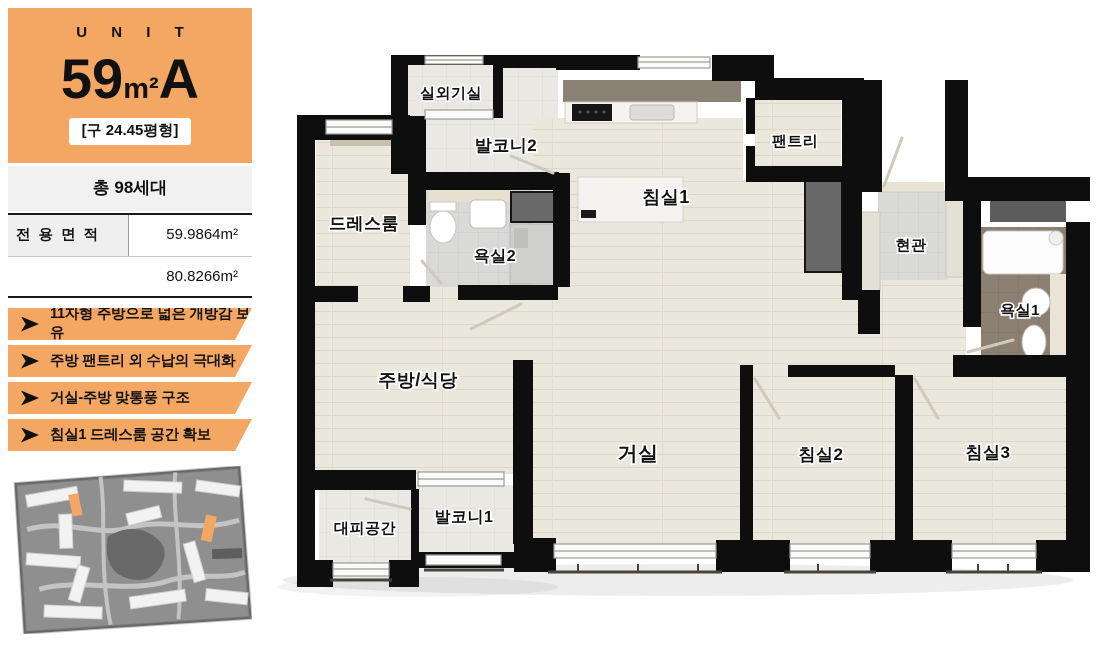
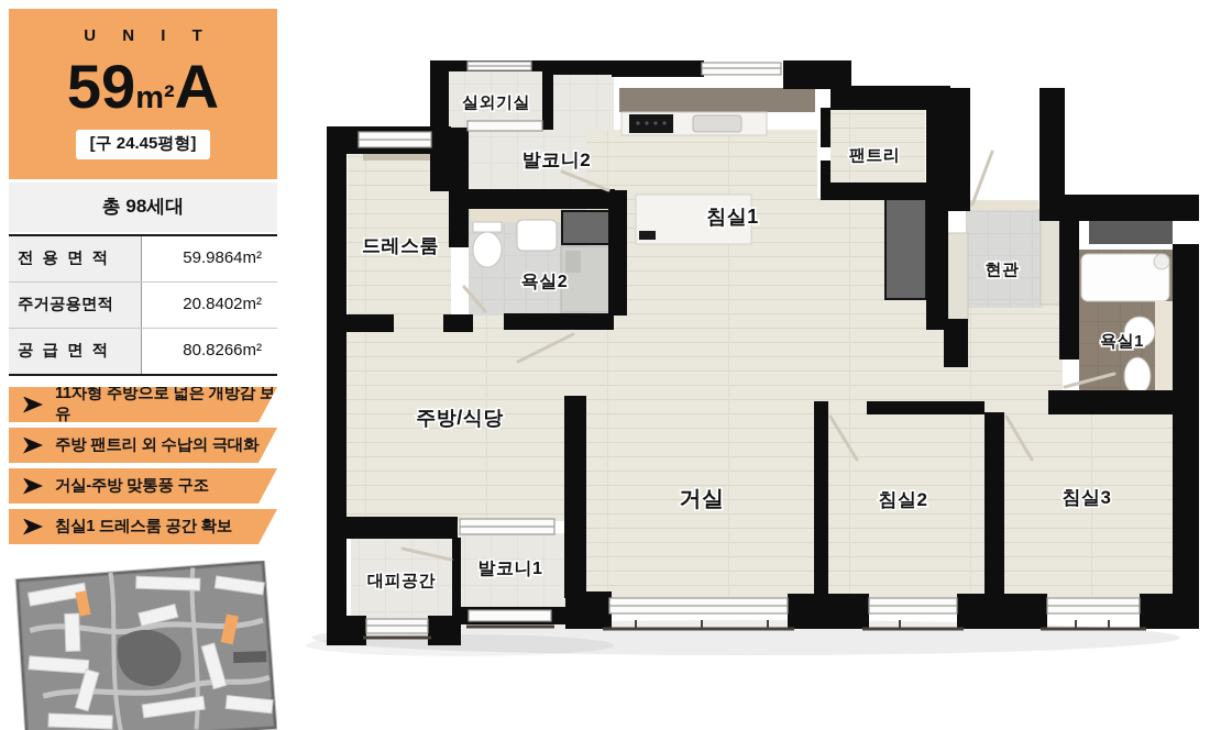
  U N I T
  59m²A
  [구 24.45평형]
  총 98세대
  전 용 면 적
  59.9864m²
+ 주거공용면적
+ 20.8402m²
+ 공 급 면 적
  80.8266m²
  11자형 주방으로 넓은 개방감 보유
  주방 팬트리 외 수납의 극대화
  거실-주방 맞통풍 구조
  침실1 드레스룸 공간 확보
  실외기실
  발코니2
  드레스룸
  욕실2
  침실1
  팬트리
  현관
  욕실1
  주방/식당
  거실
  침실2
  침실3
  대피공간
  발코니1
